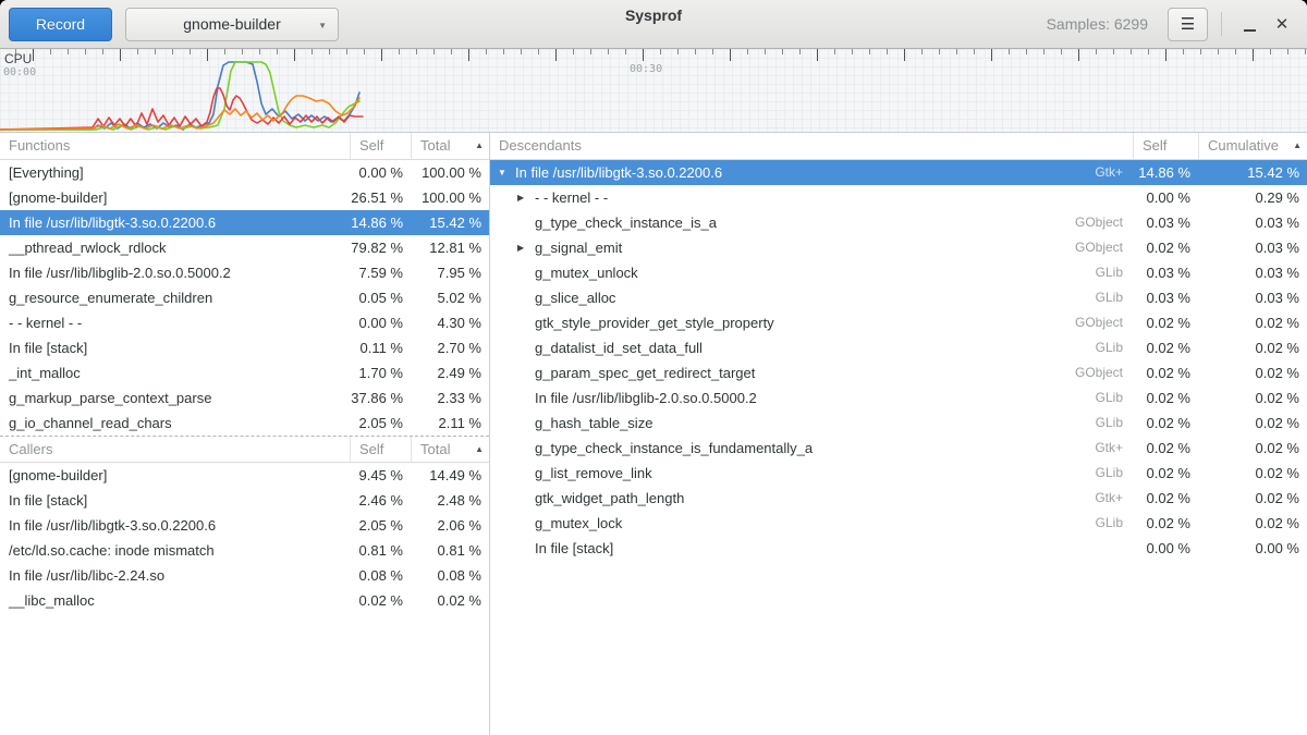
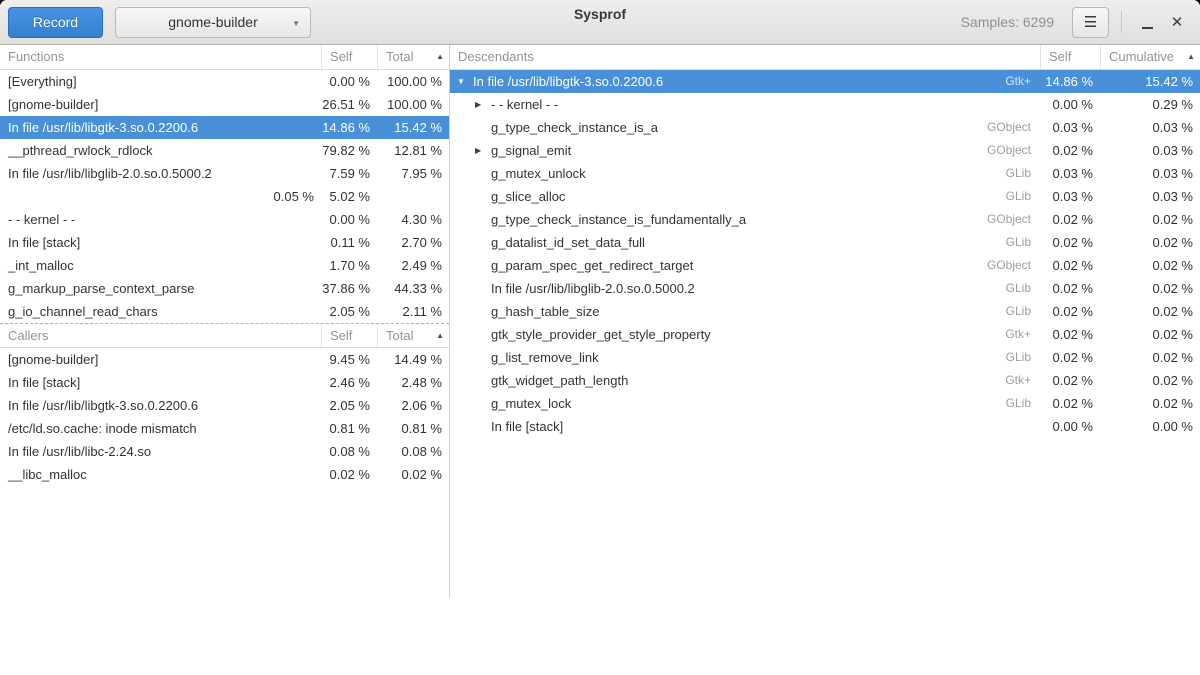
  Record
  gnome-builder
  ▼
  Sysprof
  Samples: 6299
  ☰
  ✕
- CPU
- 00:00
- 00:30
  Functions
  Self
  Total
  ▲
  [Everything]
  0.00 %
  100.00 %
  [gnome-builder]
  26.51 %
  100.00 %
  In file /usr/lib/libgtk-3.so.0.2200.6
  14.86 %
  15.42 %
  __pthread_rwlock_rdlock
  79.82 %
  12.81 %
  In file /usr/lib/libglib-2.0.so.0.5000.2
  7.59 %
  7.95 %
- g_resource_enumerate_children
  0.05 %
  5.02 %
  - - kernel - -
  0.00 %
  4.30 %
  In file [stack]
  0.11 %
  2.70 %
  _int_malloc
  1.70 %
  2.49 %
  g_markup_parse_context_parse
  37.86 %
- 2.33 %
+ 44.33 %
  g_io_channel_read_chars
  2.05 %
  2.11 %
  Callers
  Self
  Total
  ▲
  [gnome-builder]
  9.45 %
  14.49 %
  In file [stack]
  2.46 %
  2.48 %
  In file /usr/lib/libgtk-3.so.0.2200.6
  2.05 %
  2.06 %
  /etc/ld.so.cache: inode mismatch
  0.81 %
  0.81 %
  In file /usr/lib/libc-2.24.so
  0.08 %
  0.08 %
  __libc_malloc
  0.02 %
  0.02 %
  Descendants
  Self
  Cumulative
  ▲
  ▼
  In file /usr/lib/libgtk-3.so.0.2200.6
  Gtk+
  14.86 %
  15.42 %
  ▶
  - - kernel - -
  0.00 %
  0.29 %
  g_type_check_instance_is_a
  GObject
  0.03 %
  0.03 %
  ▶
  g_signal_emit
  GObject
  0.02 %
  0.03 %
  g_mutex_unlock
  GLib
  0.03 %
  0.03 %
  g_slice_alloc
  GLib
  0.03 %
  0.03 %
- gtk_style_provider_get_style_property
+ g_type_check_instance_is_fundamentally_a
  GObject
  0.02 %
  0.02 %
  g_datalist_id_set_data_full
  GLib
  0.02 %
  0.02 %
  g_param_spec_get_redirect_target
  GObject
  0.02 %
  0.02 %
  In file /usr/lib/libglib-2.0.so.0.5000.2
  GLib
  0.02 %
  0.02 %
  g_hash_table_size
  GLib
  0.02 %
  0.02 %
- g_type_check_instance_is_fundamentally_a
+ gtk_style_provider_get_style_property
  Gtk+
  0.02 %
  0.02 %
  g_list_remove_link
  GLib
  0.02 %
  0.02 %
  gtk_widget_path_length
  Gtk+
  0.02 %
  0.02 %
  g_mutex_lock
  GLib
  0.02 %
  0.02 %
  In file [stack]
  0.00 %
  0.00 %
